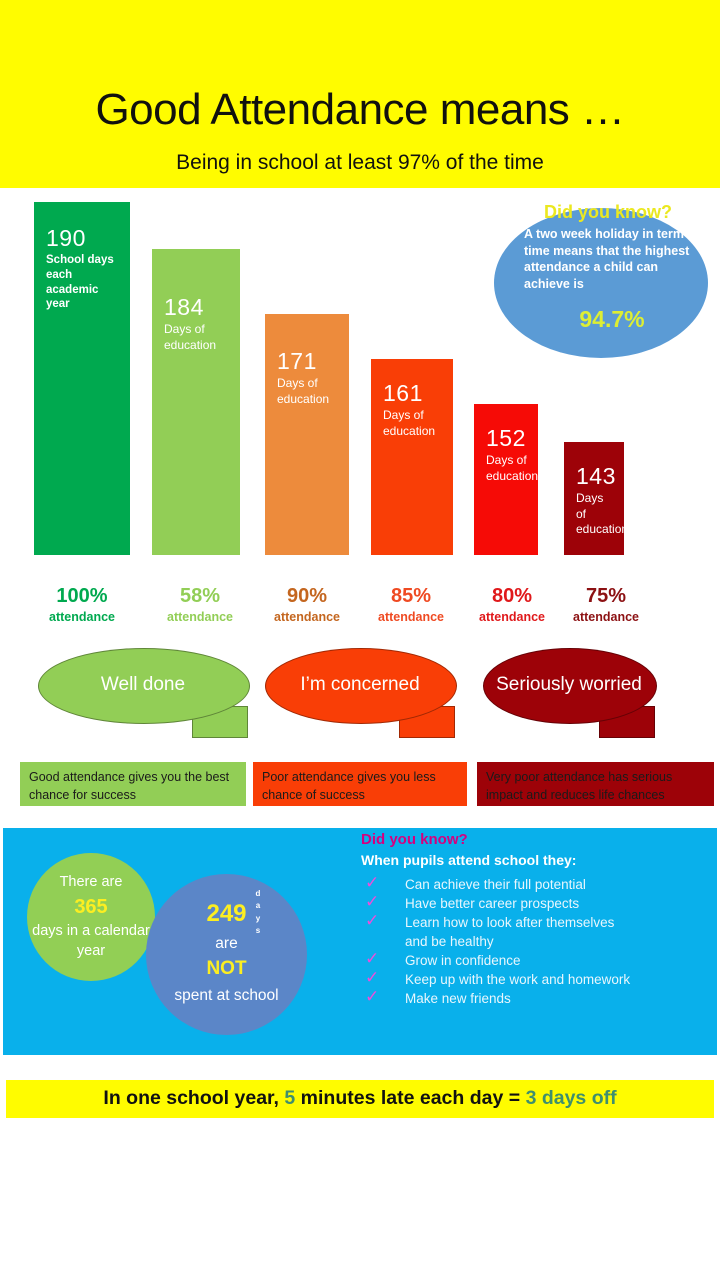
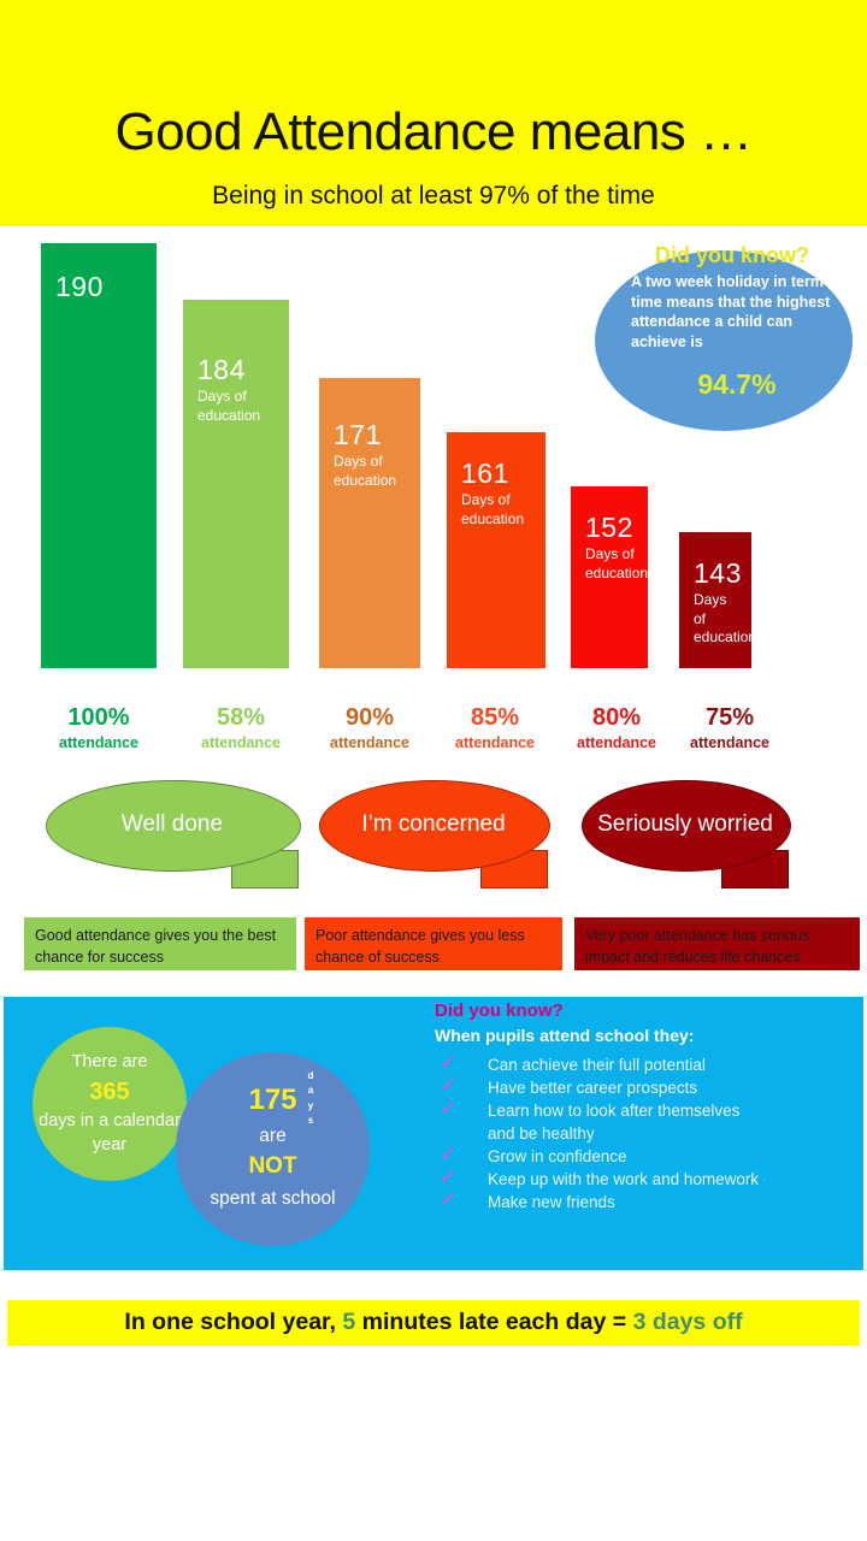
  Good Attendance means …
  Being in school at least 97% of the time
  190
- School days each academic year
  184
  Days of education
  171
  Days of education
  161
  Days of education
  152
  Days of education
  143
  Days of education
  Did you know?
  A two week holiday in term time means that the highest attendance a child can achieve is
  94.7%
  100%
  attendance
  58%
  attendance
  90%
  attendance
  85%
  attendance
  80%
  attendance
  75%
  attendance
  Well done
  I’m concerned
  Seriously worried
  Good attendance gives you the best chance for success
  Poor attendance gives you less chance of success
  Very poor attendance has serious impact and reduces life chances
  There are
  365
  days in a calendar year
- 249
+ 175
  are
  NOT
  spent at school
  d
  a
  y
  s
  Did you know?
  When pupils attend school they:
  ✓
  Can achieve their full potential
  ✓
  Have better career prospects
  ✓
  Learn how to look after themselves
  and be healthy
  ✓
  Grow in confidence
  ✓
  Keep up with the work and homework
  ✓
  Make new friends
  In one school year, 5 minutes late each day = 3 days off
